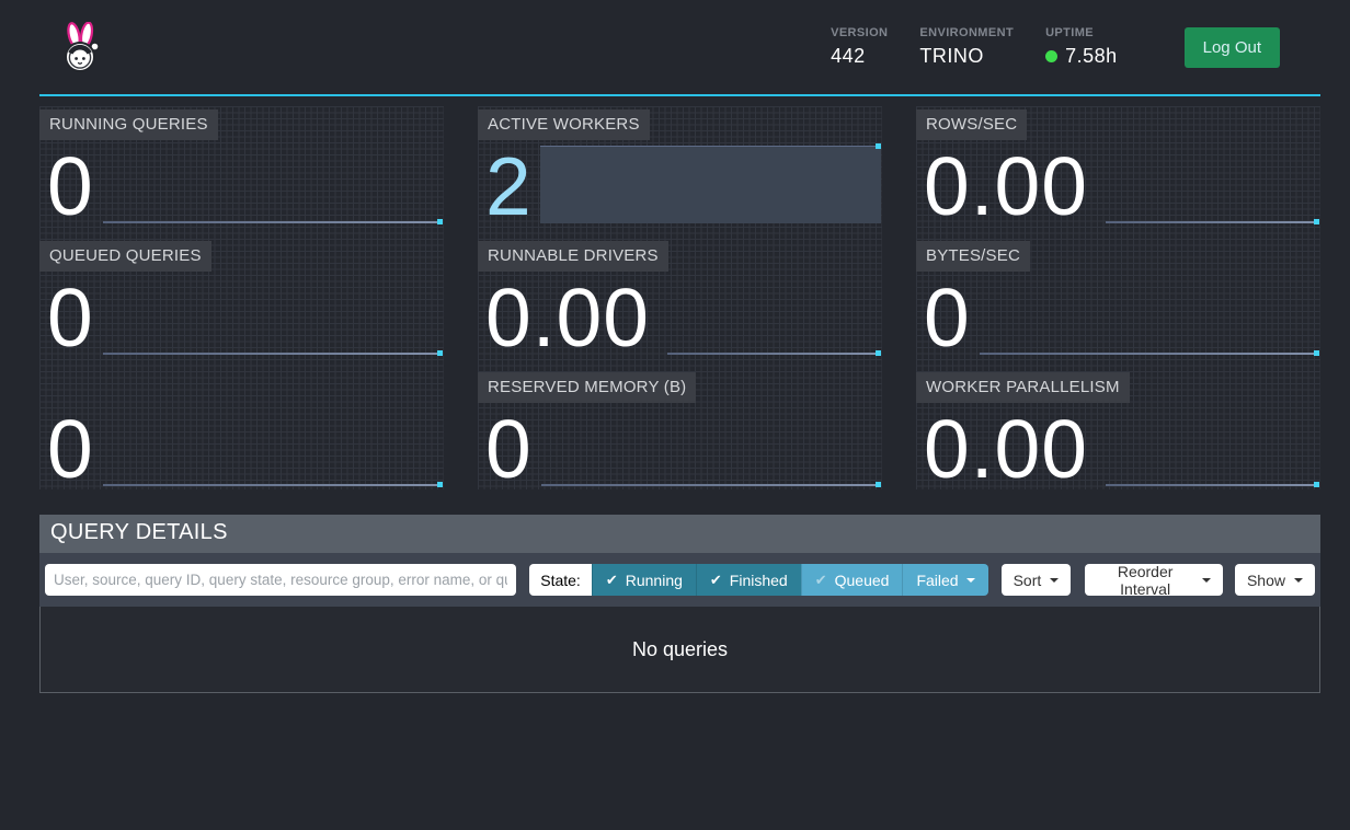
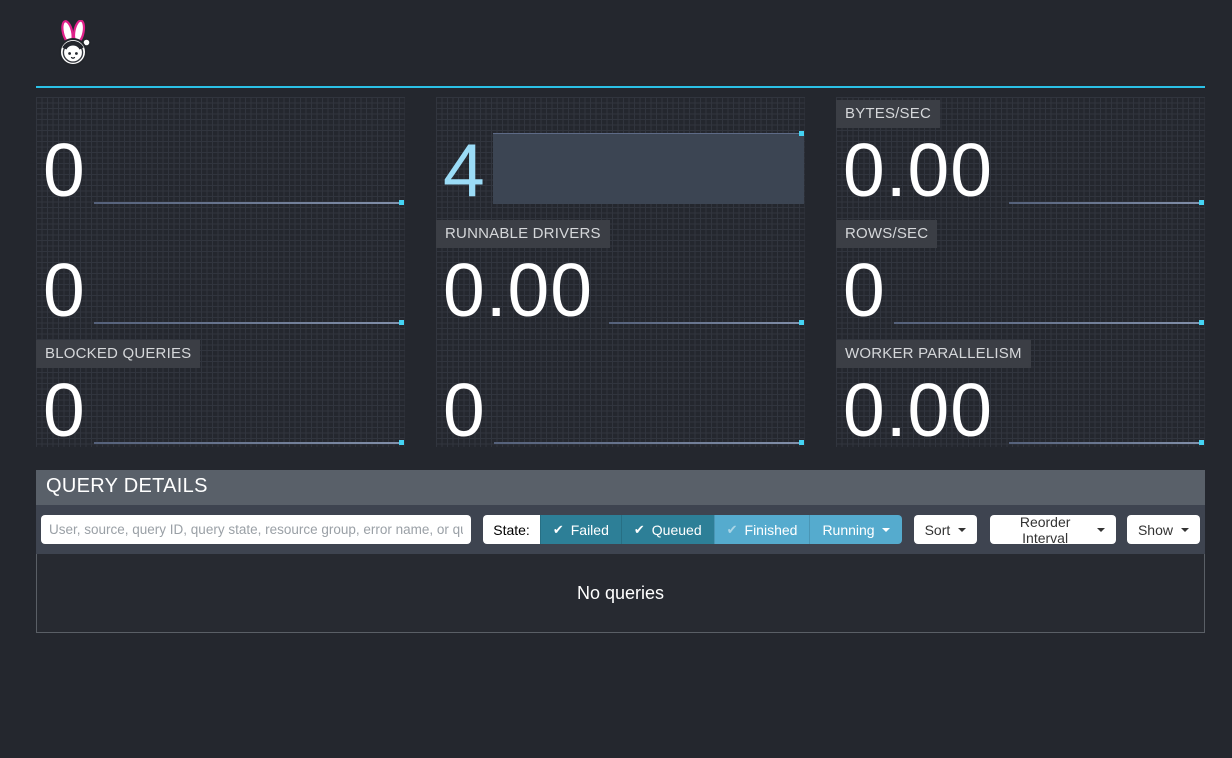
- VERSION
- 442
- ENVIRONMENT
- TRINO
- UPTIME
- 7.58h
- Log Out
- RUNNING QUERIES
  0
- QUEUED QUERIES
  0
+ BLOCKED QUERIES
  0
- ACTIVE WORKERS
- 2
+ 4
  RUNNABLE DRIVERS
  0.00
- RESERVED MEMORY (B)
  0
- ROWS/SEC
+ BYTES/SEC
  0.00
- BYTES/SEC
+ ROWS/SEC
  0
  WORKER PARALLELISM
  0.00
  QUERY DETAILS
  User, source, query ID, query state, resource group, error name, or q
  State:
  ✔
- Running
+ Failed
  ✔
- Finished
+ Queued
  ✔
- Queued
+ Finished
- Failed
+ Running
  Sort
  Reorder Interval
  Show
  No queries
